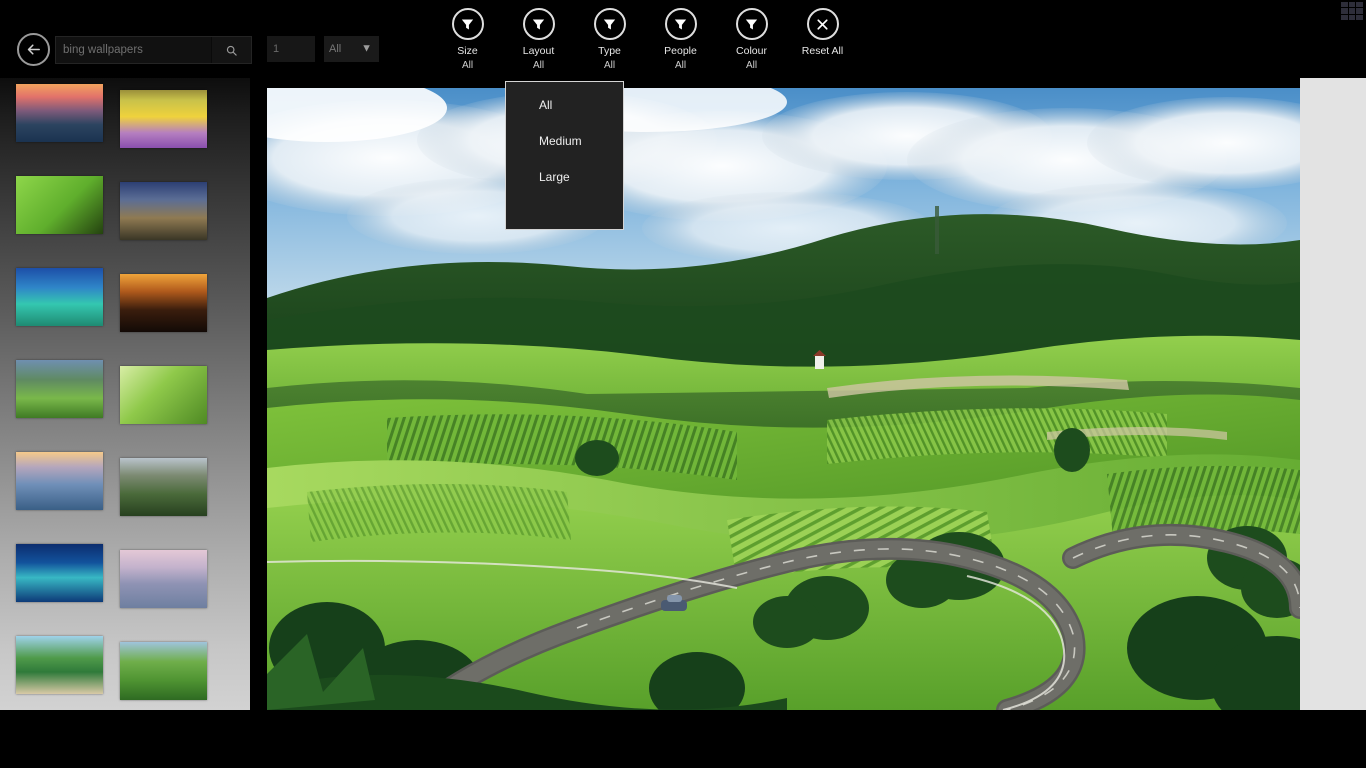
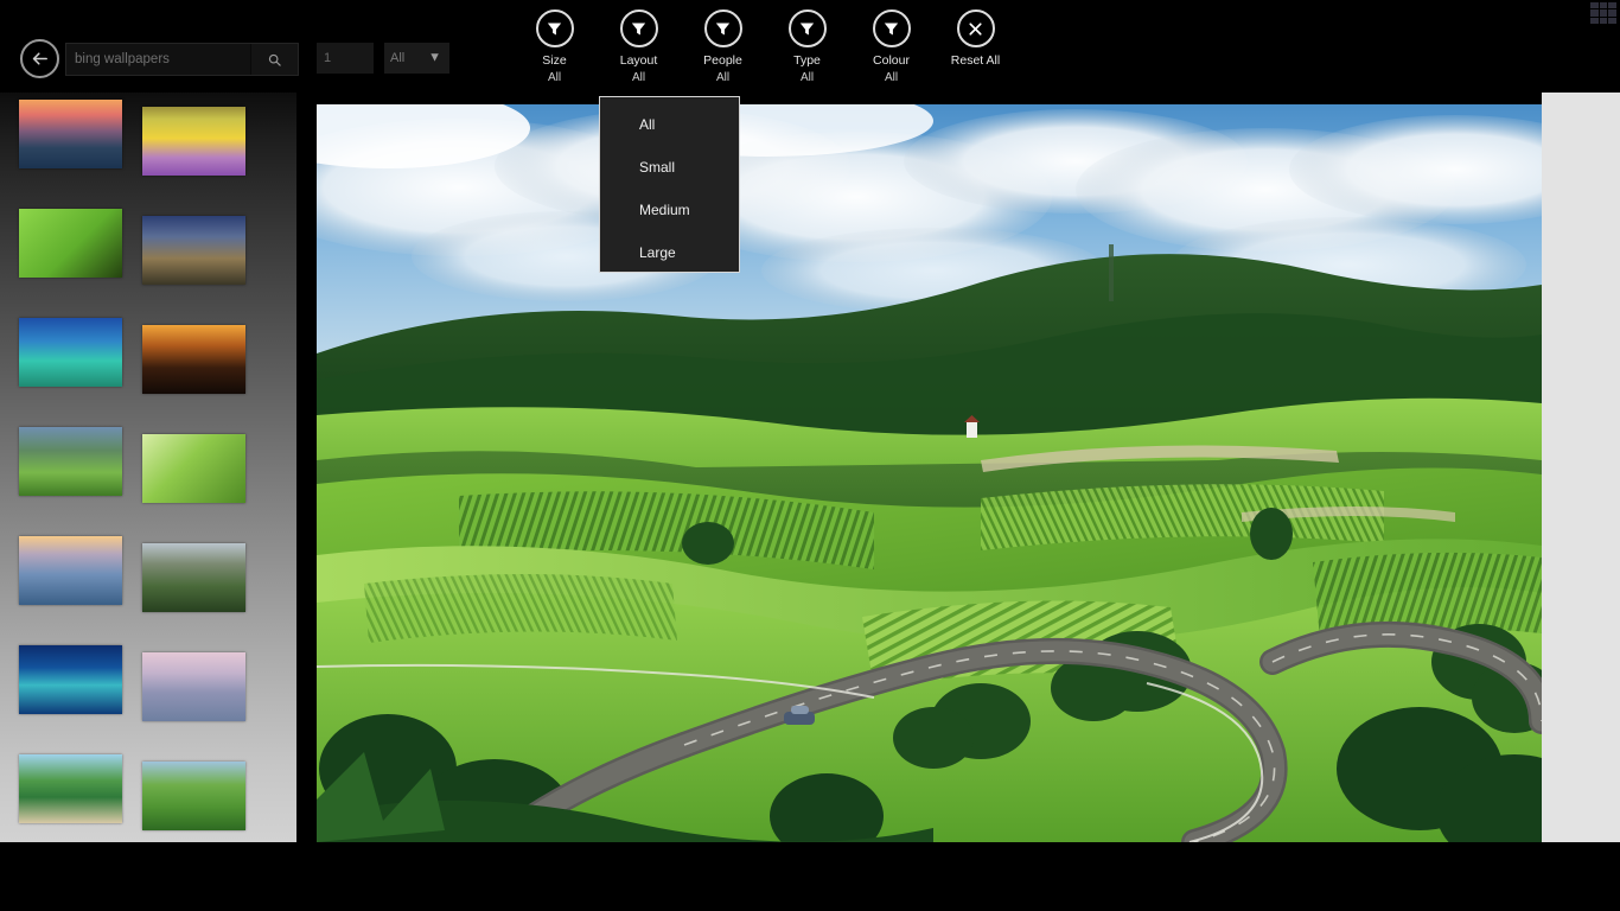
  bing wallpapers
  1
  All
  ▼
  Size
  All
  Layout
  All
- Type
+ People
  All
- People
+ Type
  All
  Colour
  All
  Reset All
  All
+ Small
  Medium
  Large
